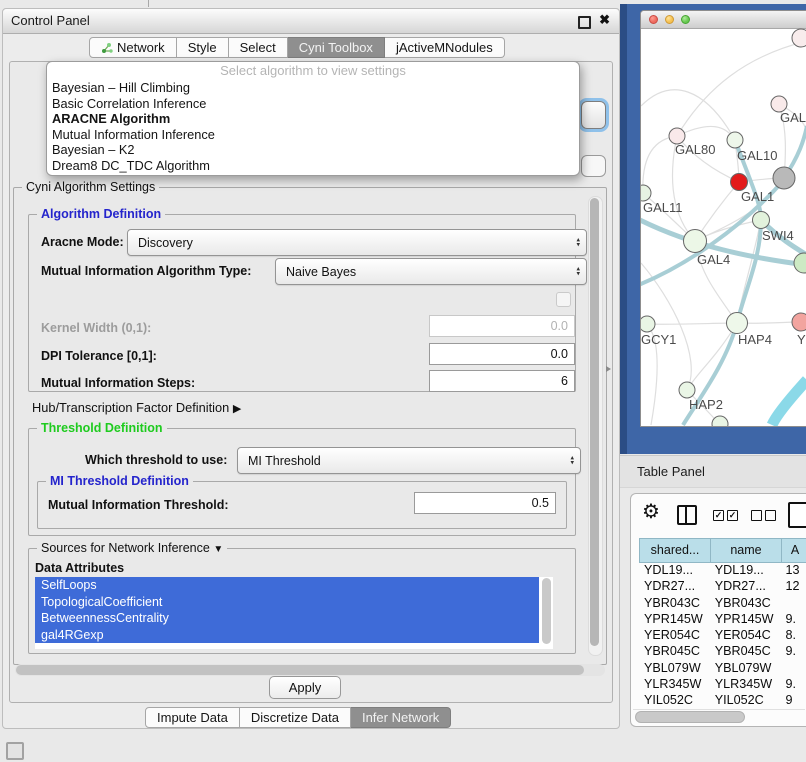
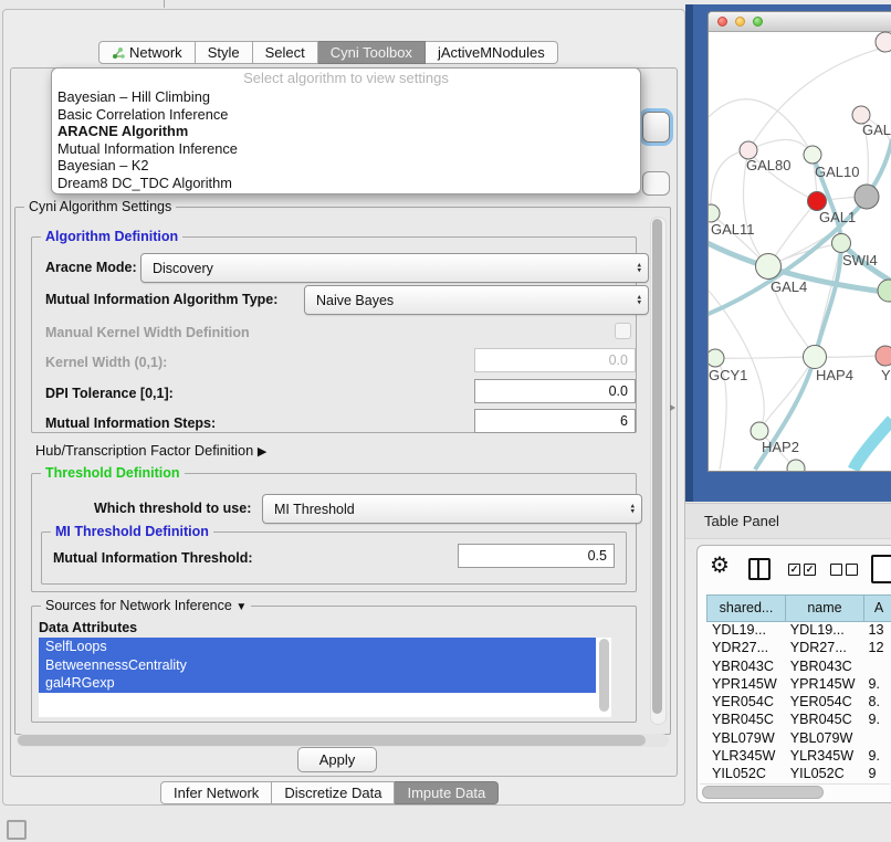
- Control Panel
- ✖
  Network
  Style
  Select
  Cyni Toolbox
  jActiveMNodules
  Select algorithm to view settings
  Bayesian – Hill Climbing
  Basic Correlation Inference
  ARACNE Algorithm
  Mutual Information Inference
  Bayesian – K2
  Dream8 DC_TDC Algorithm
  Cyni Algorithm Settings
  Algorithm Definition
  Aracne Mode:
  Discovery
  Mutual Information Algorithm Type:
  Naive Bayes
+ Manual Kernel Width Definition
  Kernel Width (0,1):
  0.0
  DPI Tolerance [0,1]:
  0.0
  Mutual Information Steps:
  6
  Hub/Transcription Factor Definition ▶
  Threshold Definition
  Which threshold to use:
  MI Threshold
  MI Threshold Definition
  Mutual Information Threshold:
  0.5
  Sources for Network Inference ▼
  Data Attributes
  SelfLoops
- TopologicalCoefficient
  BetweennessCentrality
  gal4RGexp
  Apply
- Impute Data
+ Infer Network
  Discretize Data
- Infer Network
+ Impute Data
  GAL
  GAL80
  GAL10
  GAL1
  GAL11
  SWI4
  GAL4
  GCY1
  HAP4
  Y
  HAP2
  Table Panel
  ⚙
  ✓
  ✓
  shared...
  name
  A
  YDL19...
  YDL19...
  13
  YDR27...
  YDR27...
  12
  YBR043C
  YBR043C
  YPR145W
  YPR145W
  9.
  YER054C
  YER054C
  8.
  YBR045C
  YBR045C
  9.
  YBL079W
  YBL079W
  YLR345W
  YLR345W
  9.
  YIL052C
  YIL052C
  9
